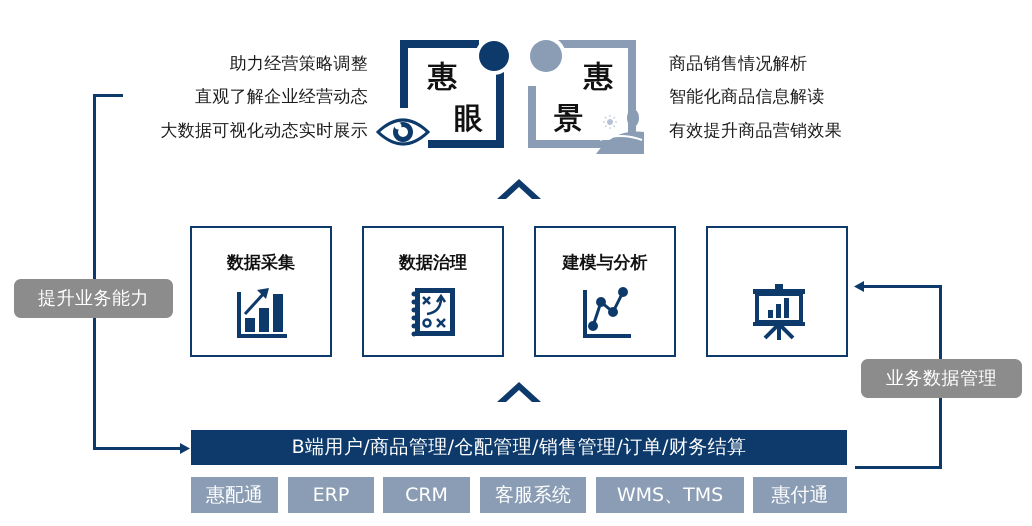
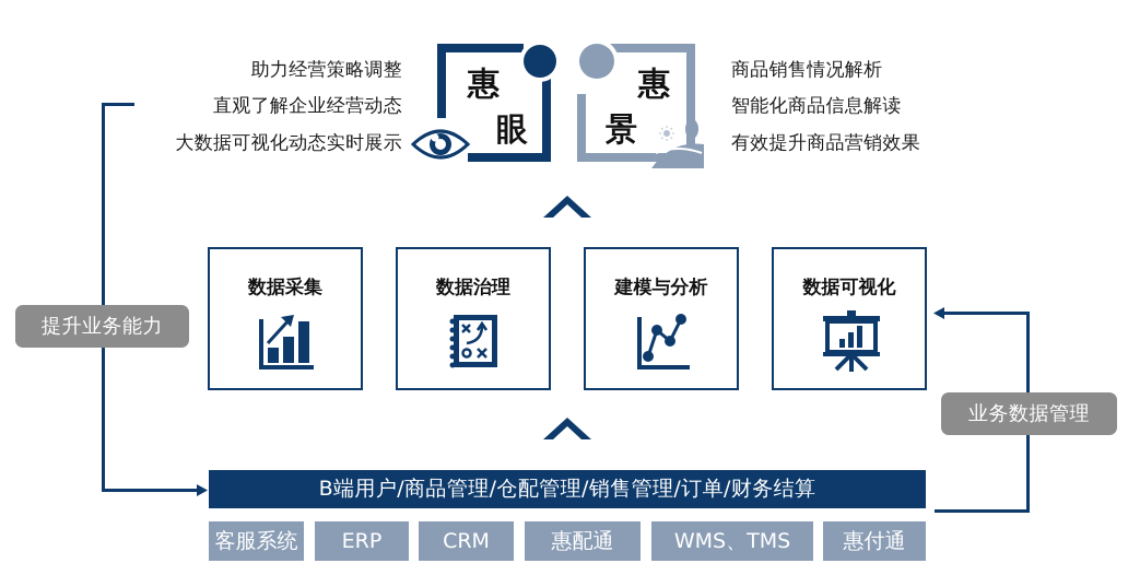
  助力经营策略调整
  直观了解企业经营动态
  大数据可视化动态实时展示
  惠
  眼
  惠
  景
  商品销售情况解析
  智能化商品信息解读
  有效提升商品营销效果
  数据采集
  数据治理
  建模与分析
+ 数据可视化
  B端用户/商品管理/仓配管理/销售管理/订单/财务结算
- 惠配通
+ 客服系统
  ERP
  CRM
- 客服系统
+ 惠配通
  WMS、TMS
  惠付通
  提升业务能力
  业务数据管理
